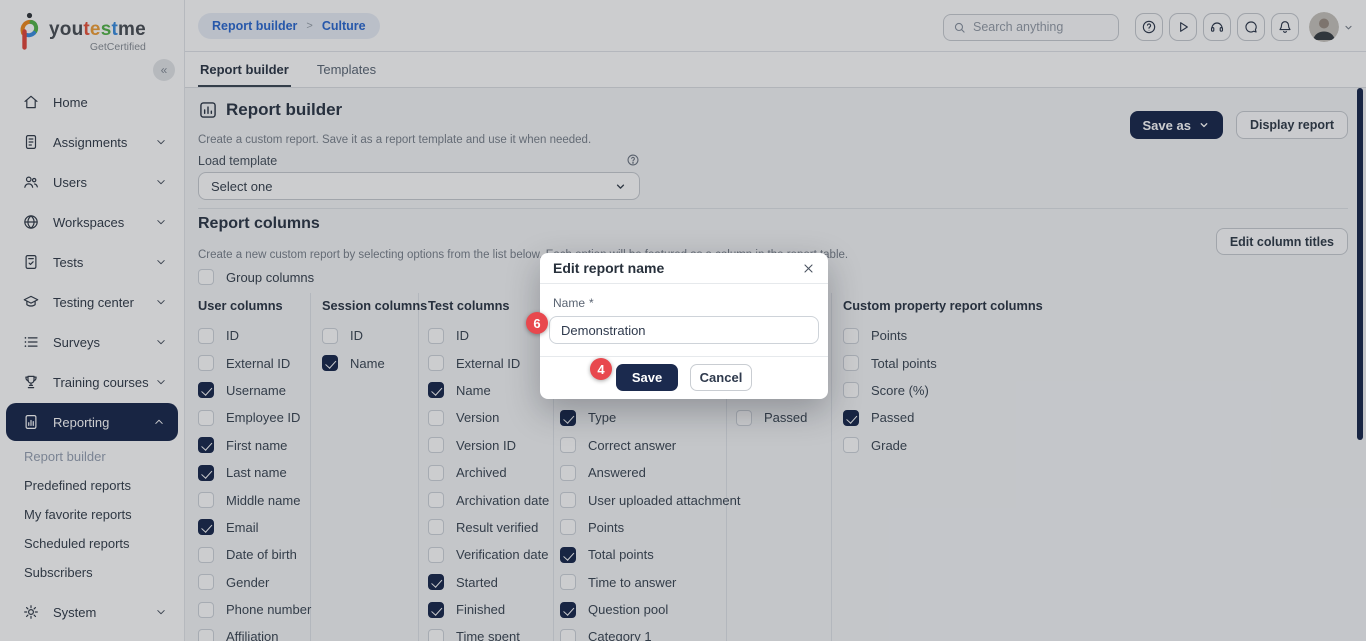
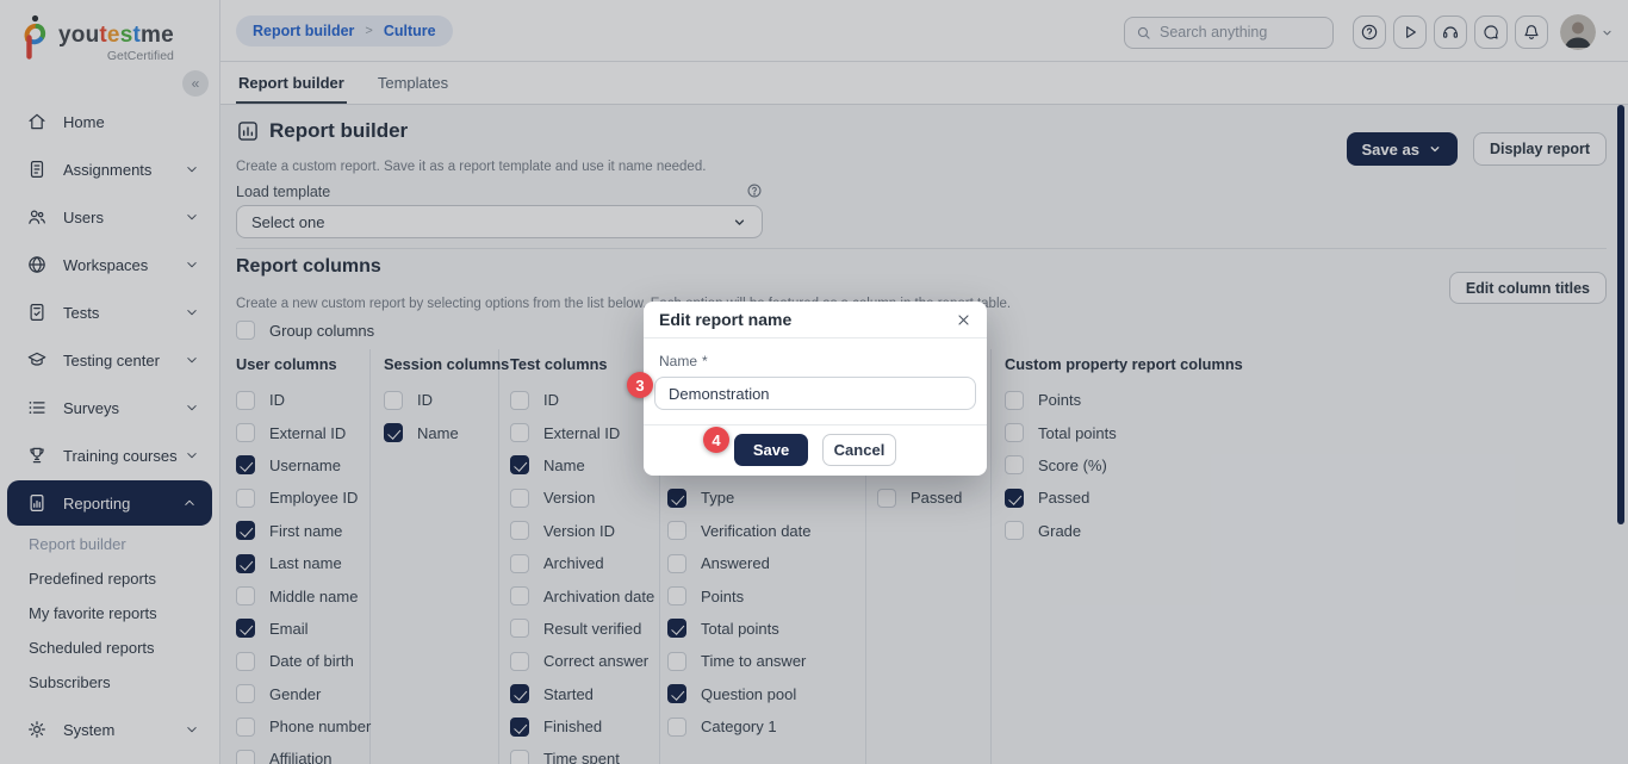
  youtestme
  GetCertified
  «
  Home
  Assignments
  Users
  Workspaces
  Tests
  Testing center
  Surveys
  Training courses
  Reporting
  Report builder
  Predefined reports
  My favorite reports
  Scheduled reports
  Subscribers
  System
  Report builder
  >
  Culture
  Search anything
  Report builder
  Templates
  Report builder
  Save as
  Display report
- Create a custom report. Save it as a report template and use it when needed.
+ Create a custom report. Save it as a report template and use it name needed.
  Load template
  Select one
  Report columns
  Edit column titles
  Group columns
  User columns
  ID
  External ID
  Username
  Employee ID
  First name
  Last name
  Middle name
  Email
  Date of birth
  Gender
  Phone number
  Affiliation
  Session columns
  ID
  Name
  Test columns
  ID
  External ID
  Name
  Version
  Version ID
  Archived
  Archivation date
  Result verified
- Verification date
+ Correct answer
  Started
  Finished
  Time spent
  Type
- Correct answer
+ Verification date
  Answered
- User uploaded attachment
  Points
  Total points
  Time to answer
  Question pool
  Category 1
  Passed
  Custom property report columns
  Points
  Total points
  Score (%)
  Passed
  Grade
  Edit report name
  Name
  *
  Demonstration
  Save
  Cancel
- 6
+ 3
  4
